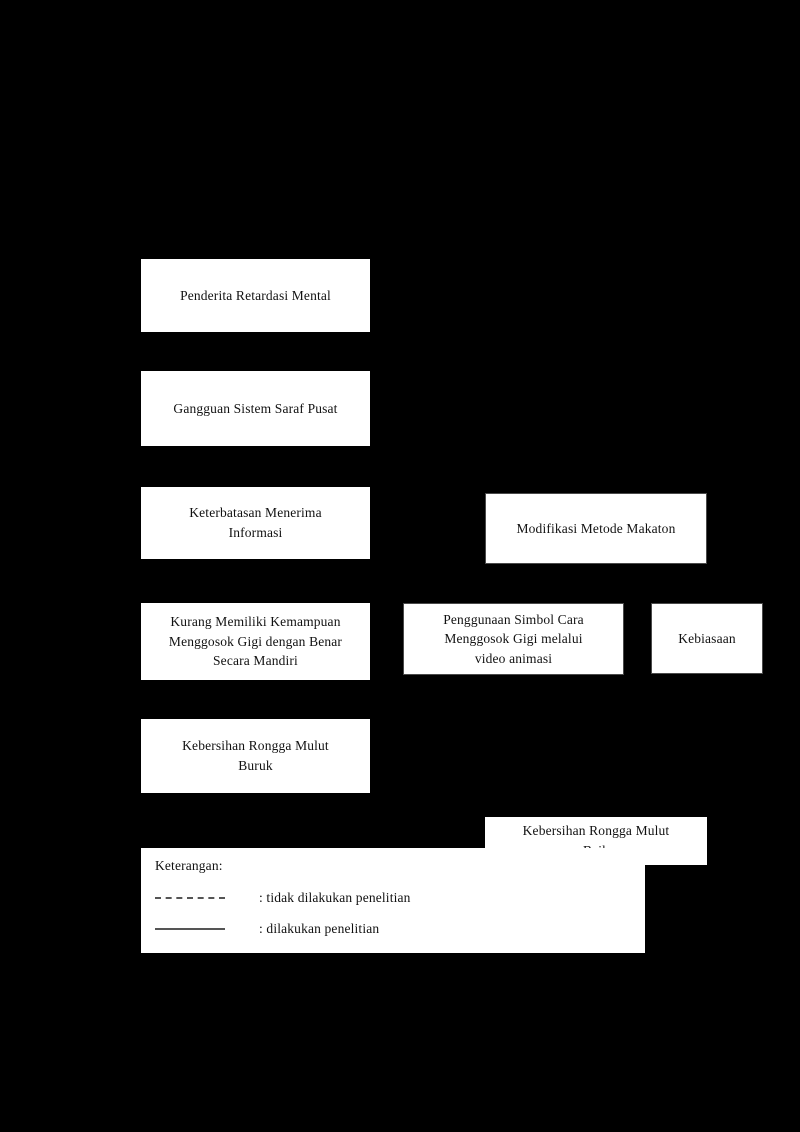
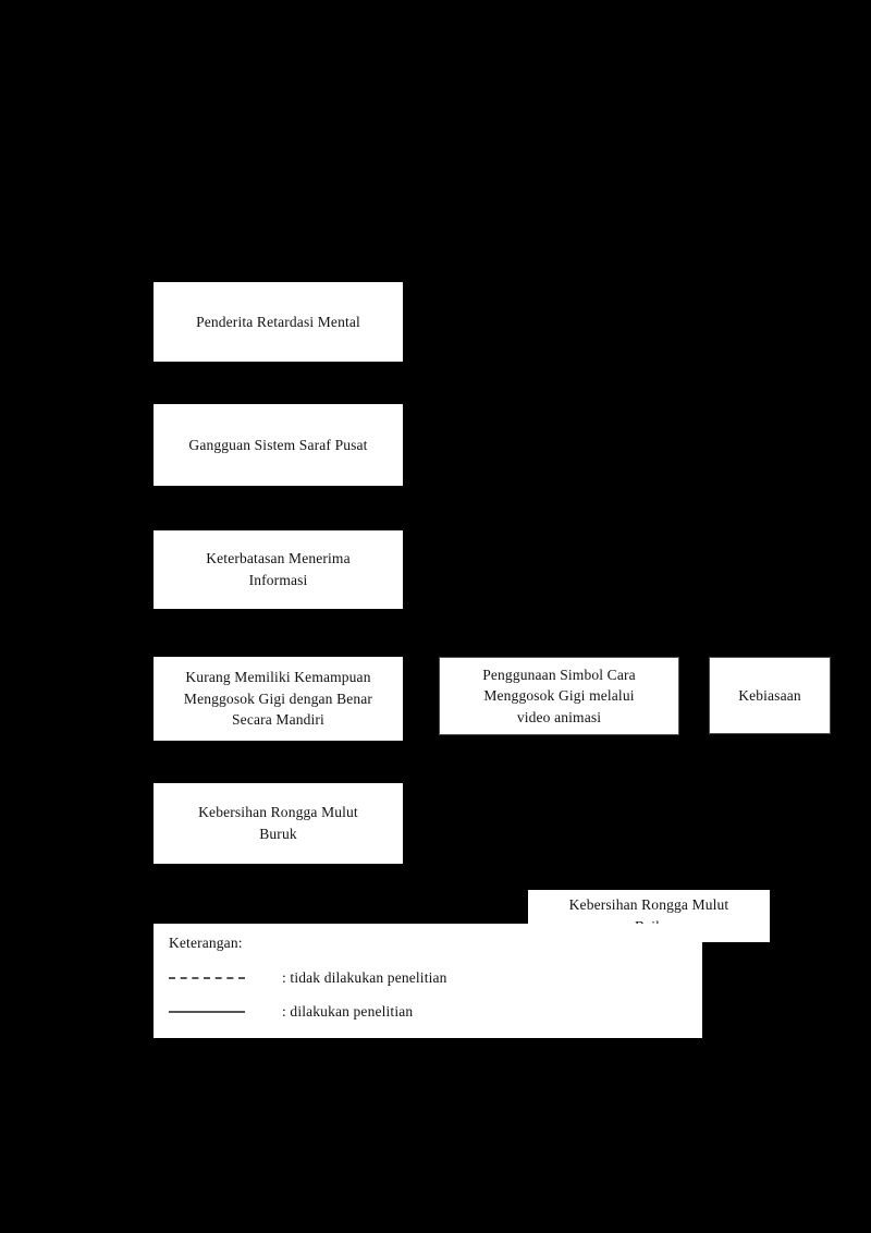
  Penderita Retardasi Mental
  Gangguan Sistem Saraf Pusat
  Keterbatasan Menerima
  Informasi
  Kurang Memiliki Kemampuan
  Menggosok Gigi dengan Benar
  Secara Mandiri
  Kebersihan Rongga Mulut
  Buruk
- Modifikasi Metode Makaton
  Penggunaan Simbol Cara
  Menggosok Gigi melalui
  video animasi
  Kebiasaan
  Kebersihan Rongga Mulut
  Keterangan:
  : tidak dilakukan penelitian
  : dilakukan penelitian
